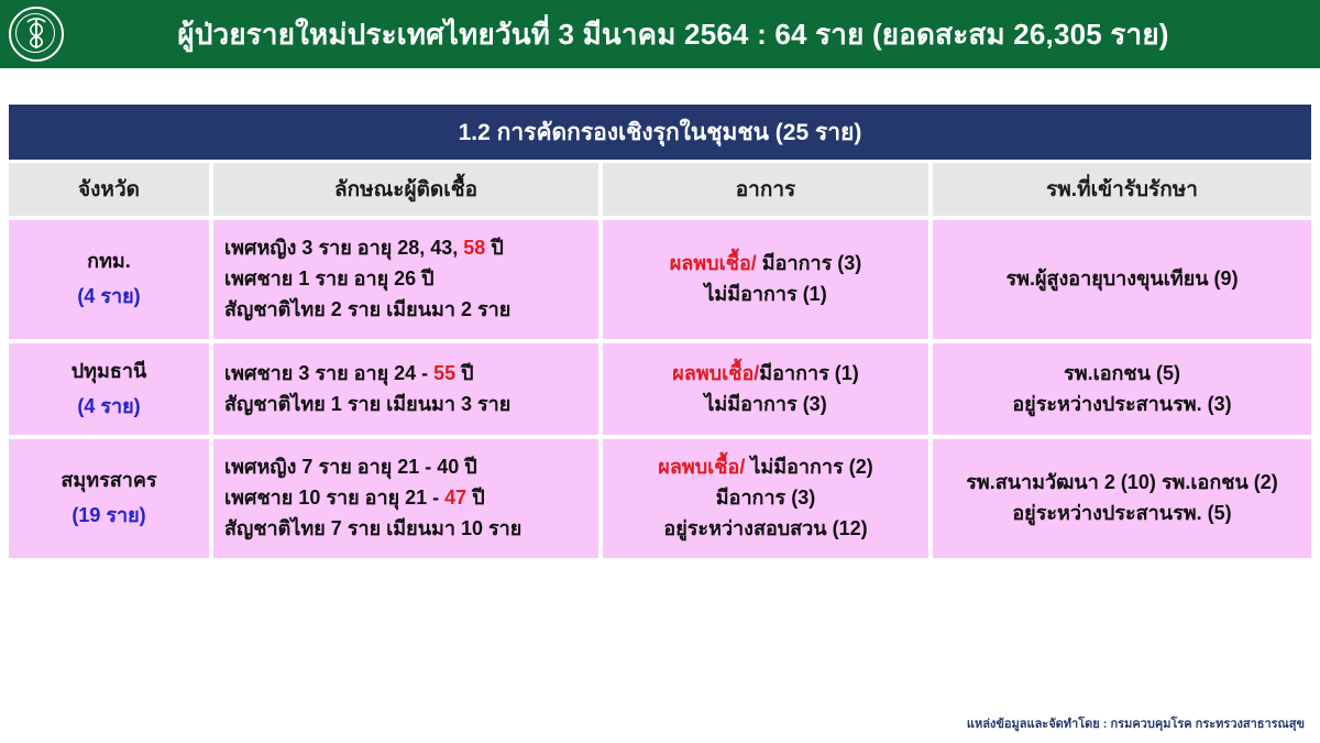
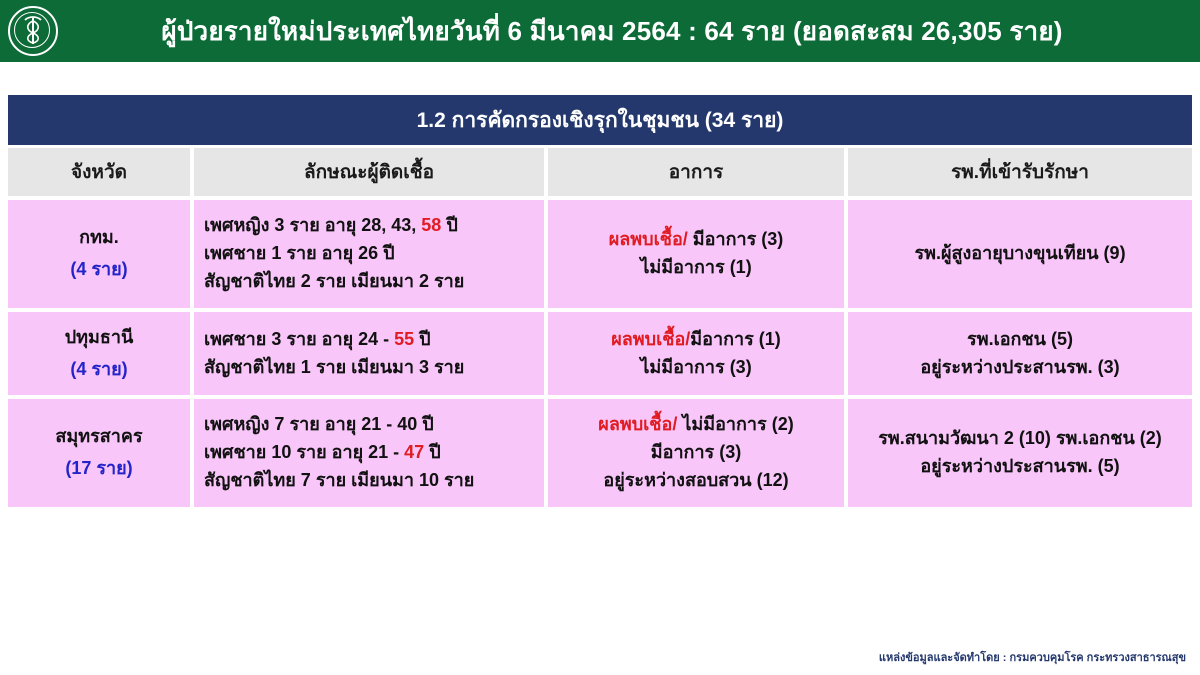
- ผู้ป่วยรายใหม่ประเทศไทยวันที่ 3 มีนาคม 2564 : 64 ราย (ยอดสะสม 26,305 ราย)
+ ผู้ป่วยรายใหม่ประเทศไทยวันที่ 6 มีนาคม 2564 : 64 ราย (ยอดสะสม 26,305 ราย)
- 1.2 การคัดกรองเชิงรุกในชุมชน (25 ราย)
+ 1.2 การคัดกรองเชิงรุกในชุมชน (34 ราย)
  จังหวัด	ลักษณะผู้ติดเชื้อ	อาการ	รพ.ที่เข้ารับรักษา
  กทม.(4 ราย)	เพศหญิง 3 ราย อายุ 28, 43, 58 ปีเพศชาย 1 ราย อายุ 26 ปีสัญชาติไทย 2 ราย เมียนมา 2 ราย	ผลพบเชื้อ/ มีอาการ (3)ไม่มีอาการ (1)	รพ.ผู้สูงอายุบางขุนเทียน (9)
  ปทุมธานี(4 ราย)	เพศชาย 3 ราย อายุ 24 - 55 ปีสัญชาติไทย 1 ราย เมียนมา 3 ราย	ผลพบเชื้อ/มีอาการ (1)ไม่มีอาการ (3)	รพ.เอกชน (5)อยู่ระหว่างประสานรพ. (3)
- สมุทรสาคร(19 ราย)	เพศหญิง 7 ราย อายุ 21 - 40 ปีเพศชาย 10 ราย อายุ 21 - 47 ปีสัญชาติไทย 7 ราย เมียนมา 10 ราย	ผลพบเชื้อ/ ไม่มีอาการ (2)มีอาการ (3)อยู่ระหว่างสอบสวน (12)	รพ.สนามวัฒนา 2 (10) รพ.เอกชน (2)อยู่ระหว่างประสานรพ. (5)
+ สมุทรสาคร(17 ราย)	เพศหญิง 7 ราย อายุ 21 - 40 ปีเพศชาย 10 ราย อายุ 21 - 47 ปีสัญชาติไทย 7 ราย เมียนมา 10 ราย	ผลพบเชื้อ/ ไม่มีอาการ (2)มีอาการ (3)อยู่ระหว่างสอบสวน (12)	รพ.สนามวัฒนา 2 (10) รพ.เอกชน (2)อยู่ระหว่างประสานรพ. (5)
  แหล่งข้อมูลและจัดทำโดย : กรมควบคุมโรค กระทรวงสาธารณสุข
